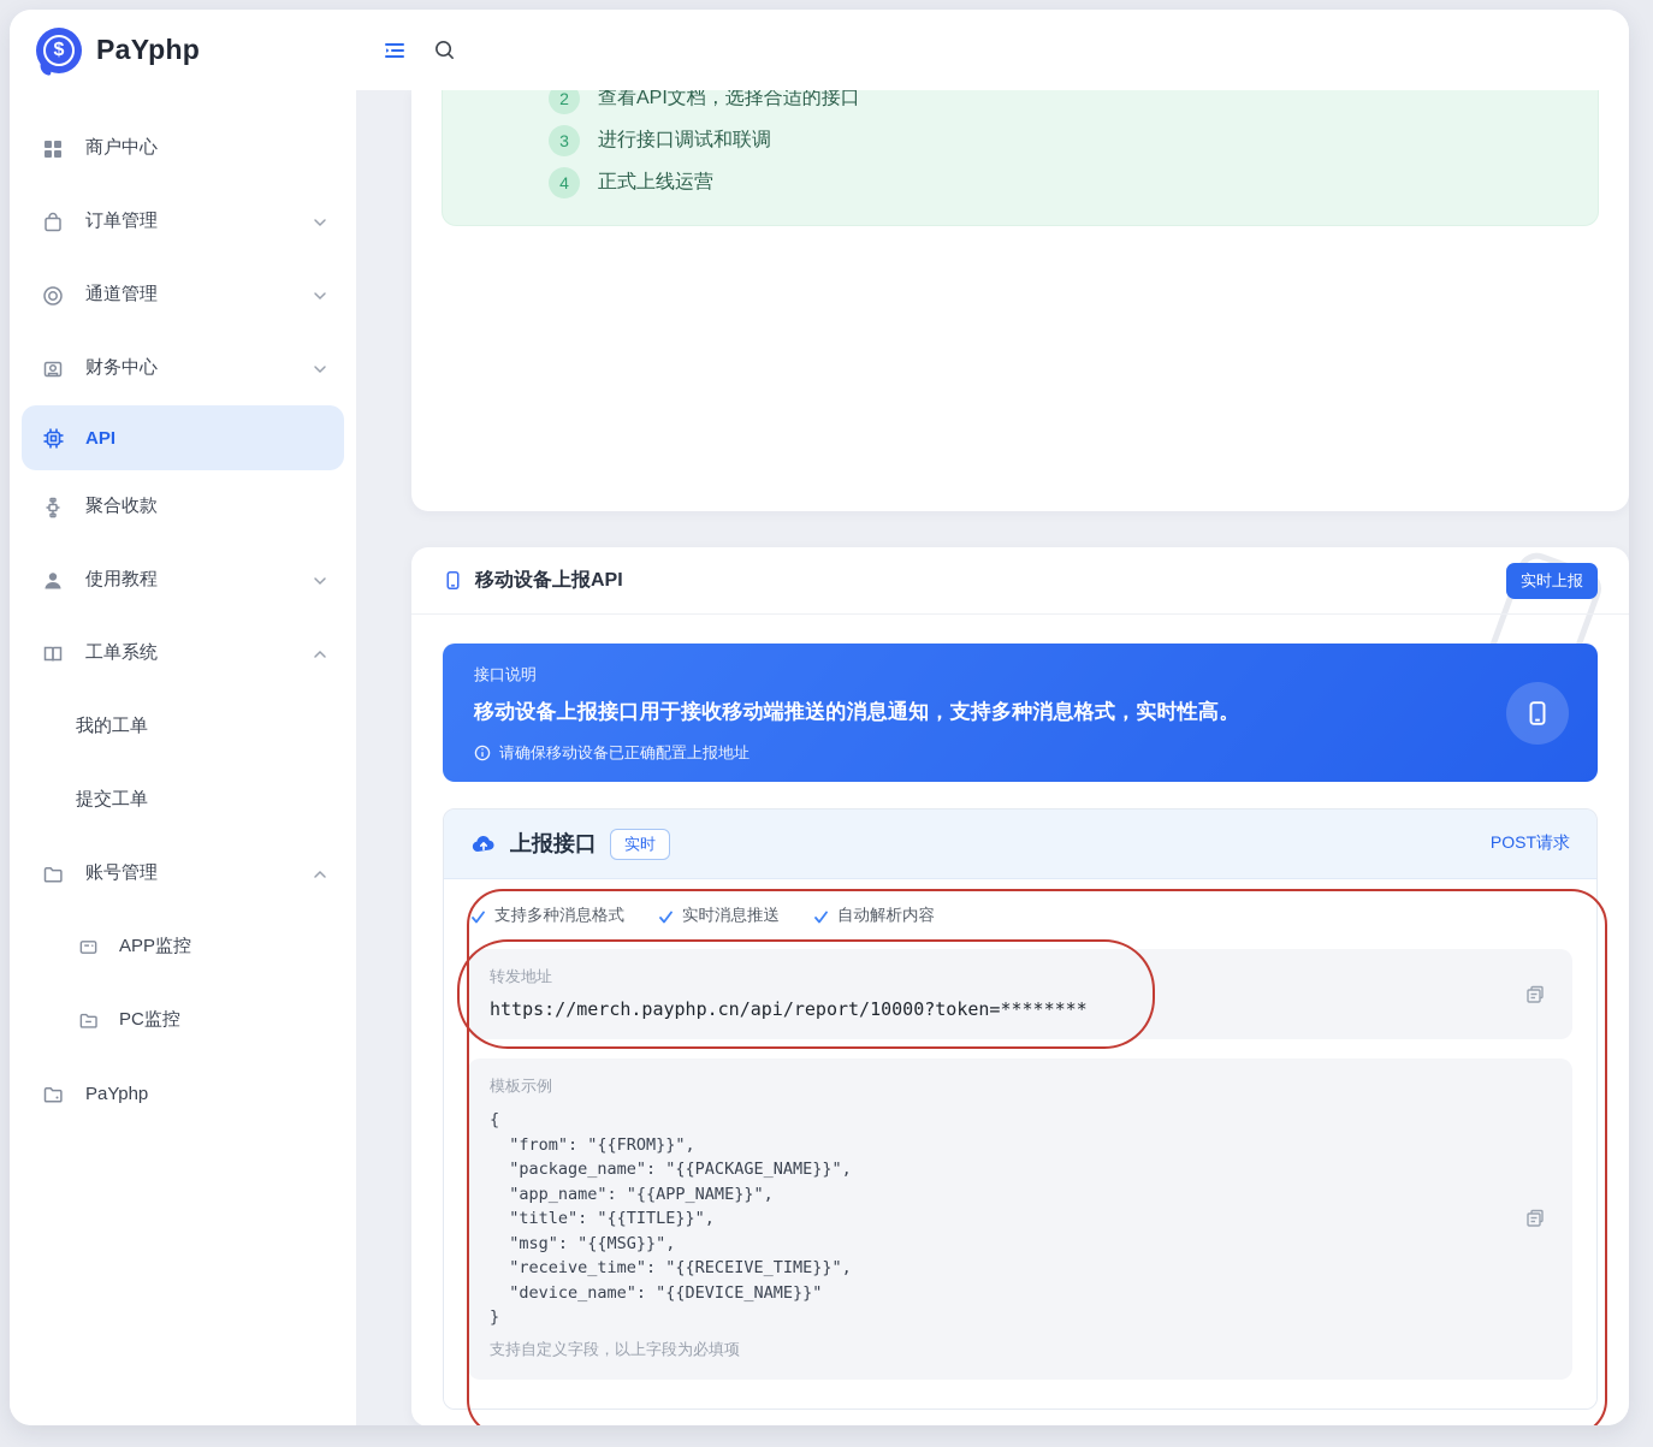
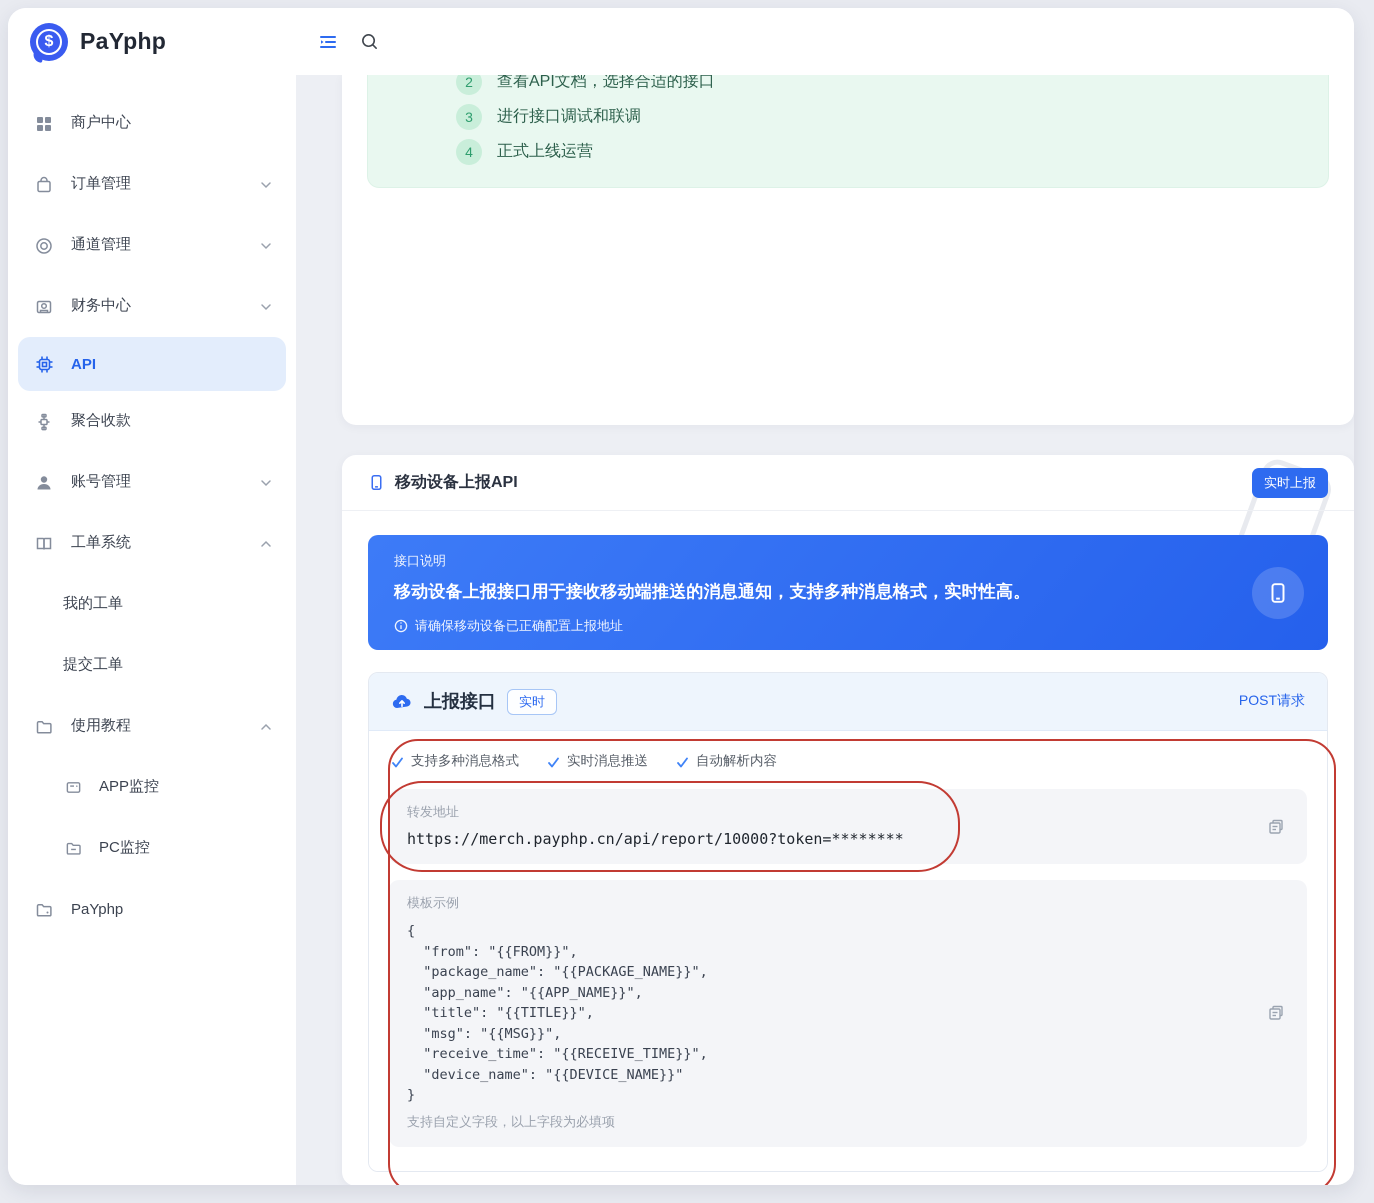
  $
  PaYphp
  商户中心
  订单管理
  通道管理
  财务中心
  API
  聚合收款
- 使用教程
+ 账号管理
  工单系统
  我的工单
  提交工单
- 账号管理
+ 使用教程
  APP监控
  PC监控
  PaYphp
  2
  查看API文档，选择合适的接口
  3
  进行接口调试和联调
  4
  正式上线运营
  移动设备上报API
  实时上报
  接口说明
  移动设备上报接口用于接收移动端推送的消息通知，支持多种消息格式，实时性高。
  请确保移动设备已正确配置上报地址
  上报接口
  实时
  POST请求
  支持多种消息格式
  实时消息推送
  自动解析内容
  转发地址
  https://merch.payphp.cn/api/report/10000?token=********
  模板示例
  {
  "from": "{{FROM}}",
  "package_name": "{{PACKAGE_NAME}}",
  "app_name": "{{APP_NAME}}",
  "title": "{{TITLE}}",
  "msg": "{{MSG}}",
  "receive_time": "{{RECEIVE_TIME}}",
  "device_name": "{{DEVICE_NAME}}"
  }
  支持自定义字段，以上字段为必填项
